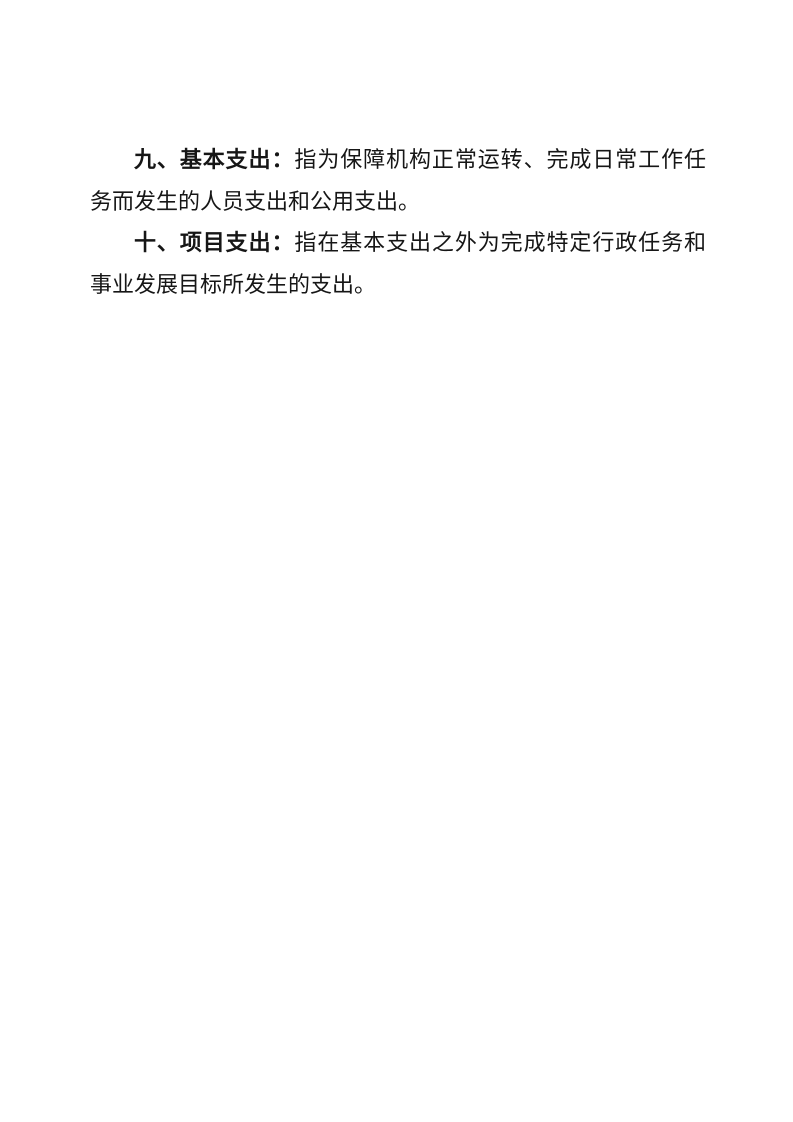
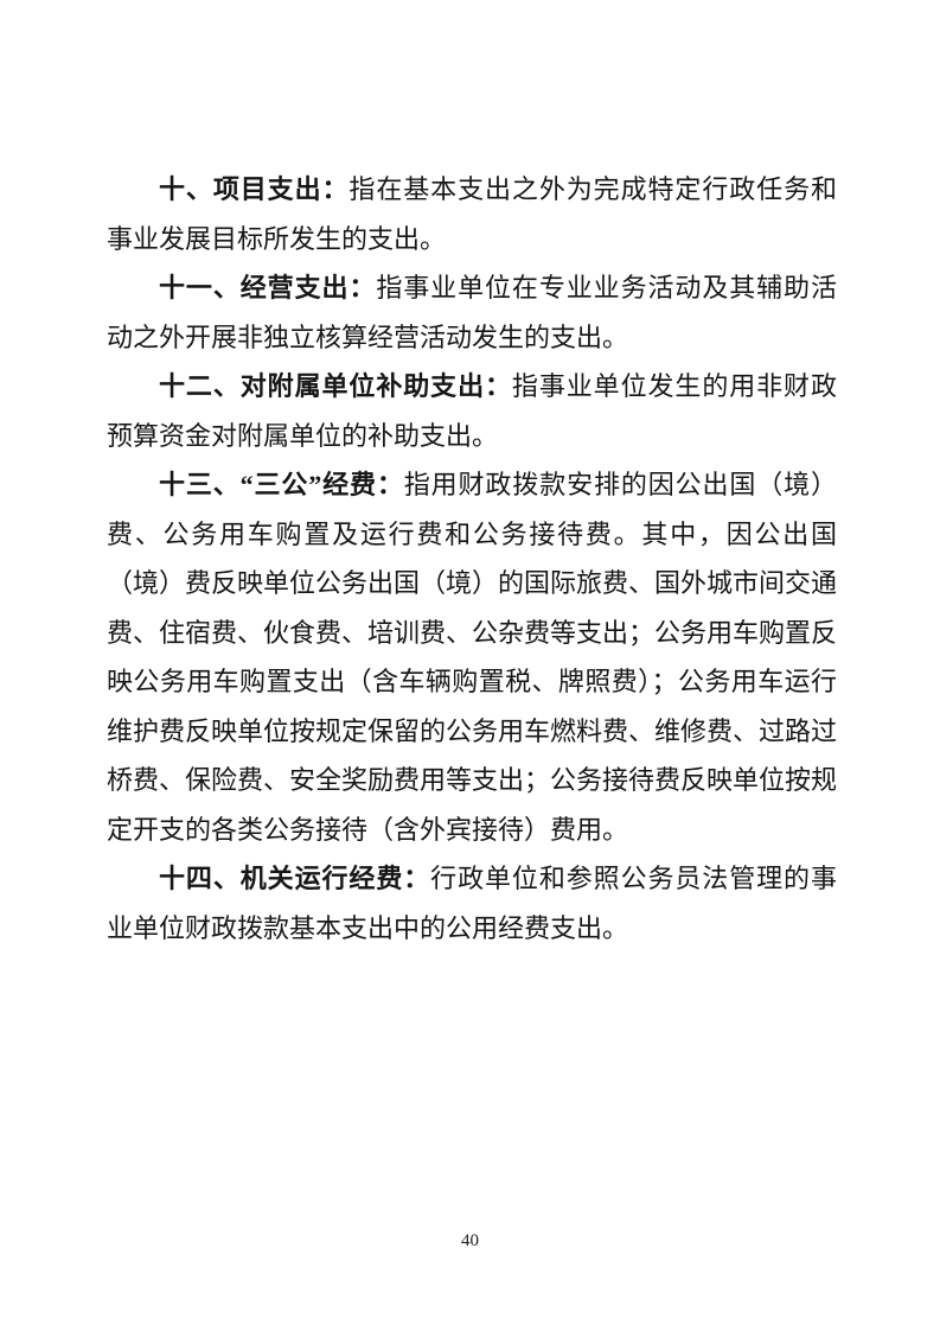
- 九、基本支出：指为保障机构正常运转、完成日常工作任务而发生的人员支出和公用支出。
  十、项目支出：指在基本支出之外为完成特定行政任务和事业发展目标所发生的支出。
+ 十一、经营支出：指事业单位在专业业务活动及其辅助活动之外开展非独立核算经营活动发生的支出。
+ 十二、对附属单位补助支出：指事业单位发生的用非财政预算资金对附属单位的补助支出。
+ 十三、“三公”经费：指用财政拨款安排的因公出国（境）费、公务用车购置及运行费和公务接待费。其中，因公出国（境）费反映单位公务出国（境）的国际旅费、国外城市间交通费、住宿费、伙食费、培训费、公杂费等支出；公务用车购置反映公务用车购置支出（含车辆购置税、牌照费）；公务用车运行维护费反映单位按规定保留的公务用车燃料费、维修费、过路过桥费、保险费、安全奖励费用等支出；公务接待费反映单位按规定开支的各类公务接待（含外宾接待）费用。
+ 十四、机关运行经费：行政单位和参照公务员法管理的事业单位财政拨款基本支出中的公用经费支出。
+ 40
